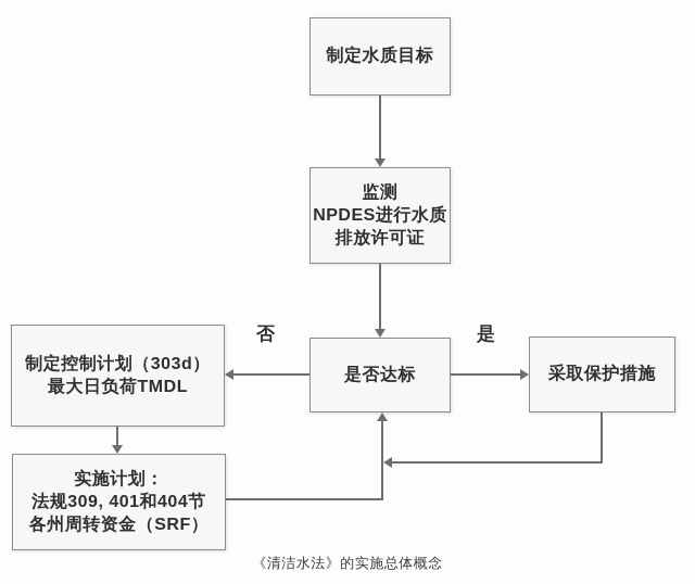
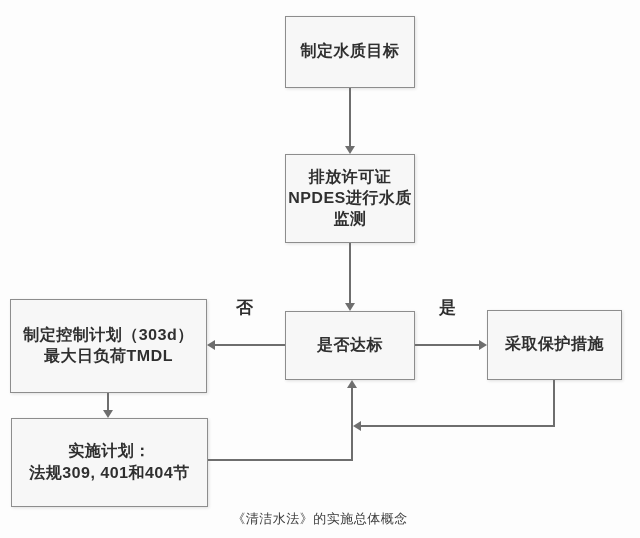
  制定水质目标
- 监测
+ 排放许可证
  NPDES进行水质
- 排放许可证
+ 监测
  是否达标
  否
  是
  制定控制计划（303d）
  最大日负荷TMDL
  实施计划：
  法规309, 401和404节
- 各州周转资金（SRF）
  采取保护措施
  《清洁水法》的实施总体概念
